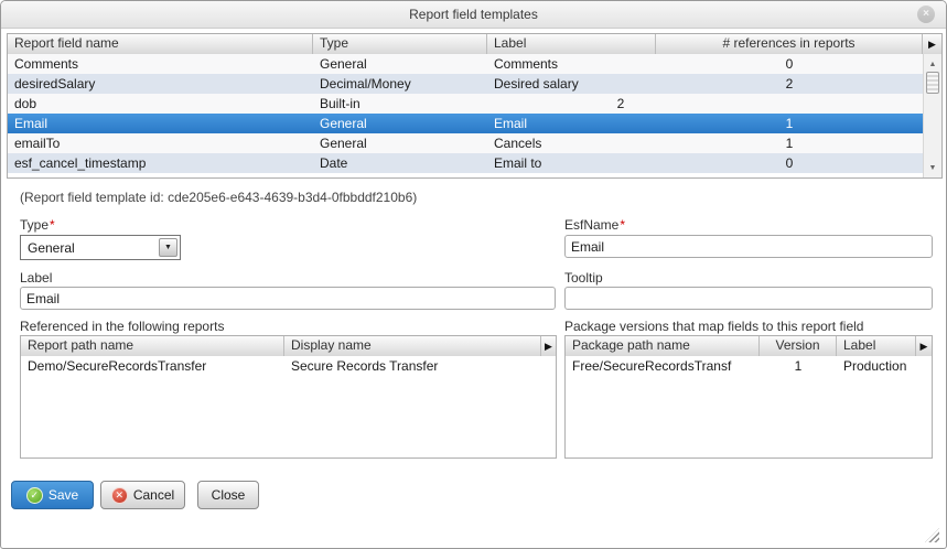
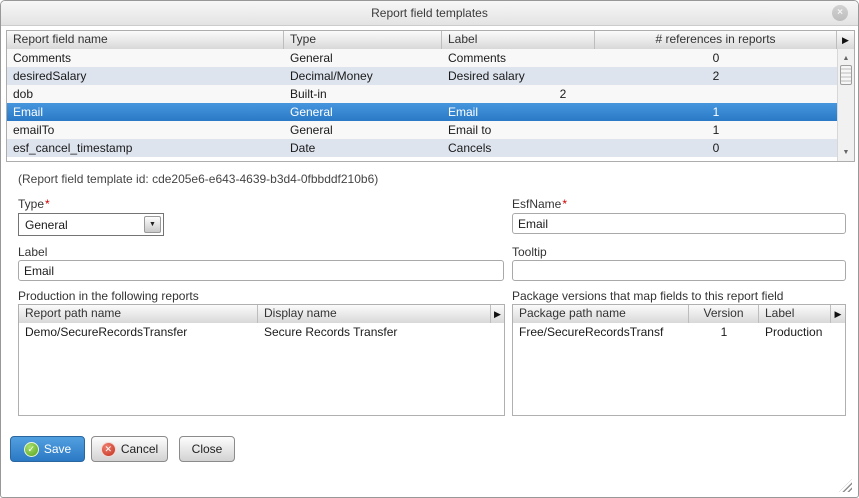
  Report field templates
  ×
  Report field name
  Type
  Label
  # references in reports
  ▶
  Comments
  General
  Comments
  0
  desiredSalary
  Decimal/Money
  Desired salary
  2
  dob
  Built-in
  2
  Email
  General
  Email
  1
  emailTo
  General
- Cancels
+ Email to
  1
  esf_cancel_timestamp
  Date
- Email to
+ Cancels
  0
  (Report field template id: cde205e6-e643-4639-b3d4-0fbbddf210b6)
  Type*
  General
  EsfName*
  Email
  Label
  Email
  Tooltip
- Referenced in the following reports
+ Production in the following reports
  Report path name
  Display name
  ▶
  Demo/SecureRecordsTransfer
  Secure Records Transfer
  Package versions that map fields to this report field
  Package path name
  Version
  Label
  ▶
  Free/SecureRecordsTransf
  1
  Production
  ✓
  Save
  ✕
  Cancel
  Close
